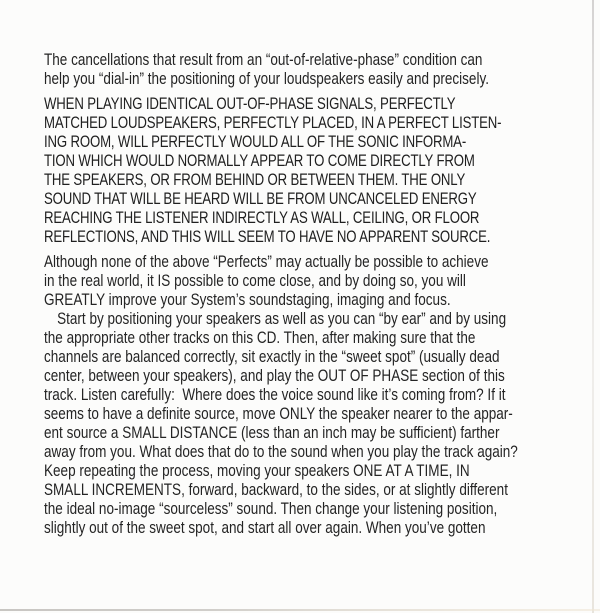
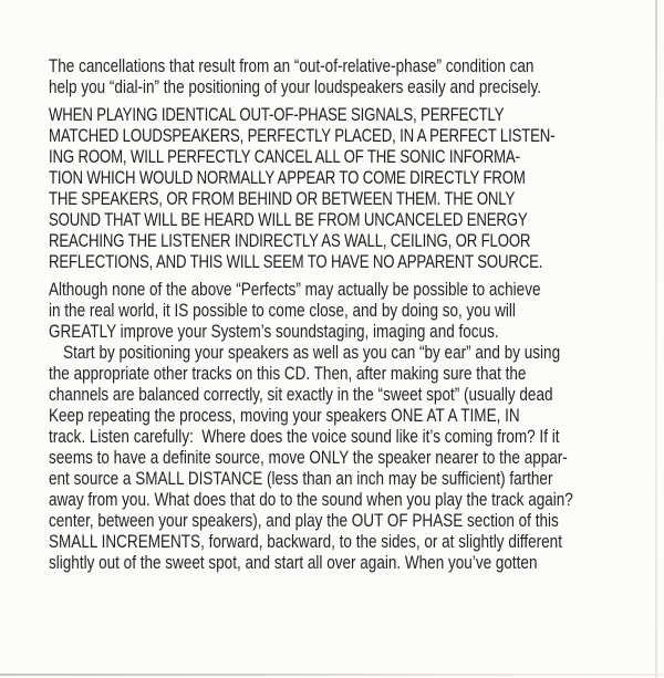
  The cancellations that result from an “out-of-relative-phase” condition can
  help you “dial-in” the positioning of your loudspeakers easily and precisely.
  WHEN PLAYING IDENTICAL OUT-OF-PHASE SIGNALS, PERFECTLY
  MATCHED LOUDSPEAKERS, PERFECTLY PLACED, IN A PERFECT LISTEN-
- ING ROOM, WILL PERFECTLY WOULD ALL OF THE SONIC INFORMA-
+ ING ROOM, WILL PERFECTLY CANCEL ALL OF THE SONIC INFORMA-
  TION WHICH WOULD NORMALLY APPEAR TO COME DIRECTLY FROM
  THE SPEAKERS, OR FROM BEHIND OR BETWEEN THEM. THE ONLY
  SOUND THAT WILL BE HEARD WILL BE FROM UNCANCELED ENERGY
  REACHING THE LISTENER INDIRECTLY AS WALL, CEILING, OR FLOOR
  REFLECTIONS, AND THIS WILL SEEM TO HAVE NO APPARENT SOURCE.
  Although none of the above “Perfects” may actually be possible to achieve
  in the real world, it IS possible to come close, and by doing so, you will
  GREATLY improve your System’s soundstaging, imaging and focus.
  Start by positioning your speakers as well as you can “by ear” and by using
  the appropriate other tracks on this CD. Then, after making sure that the
  channels are balanced correctly, sit exactly in the “sweet spot” (usually dead
- center, between your speakers), and play the OUT OF PHASE section of this
+ Keep repeating the process, moving your speakers ONE AT A TIME, IN
  track. Listen carefully: Where does the voice sound like it’s coming from? If it
  seems to have a definite source, move ONLY the speaker nearer to the appar-
  ent source a SMALL DISTANCE (less than an inch may be sufficient) farther
  away from you. What does that do to the sound when you play the track again?
- Keep repeating the process, moving your speakers ONE AT A TIME, IN
+ center, between your speakers), and play the OUT OF PHASE section of this
  SMALL INCREMENTS, forward, backward, to the sides, or at slightly different
- the ideal no-image “sourceless” sound. Then change your listening position,
  slightly out of the sweet spot, and start all over again. When you’ve gotten
